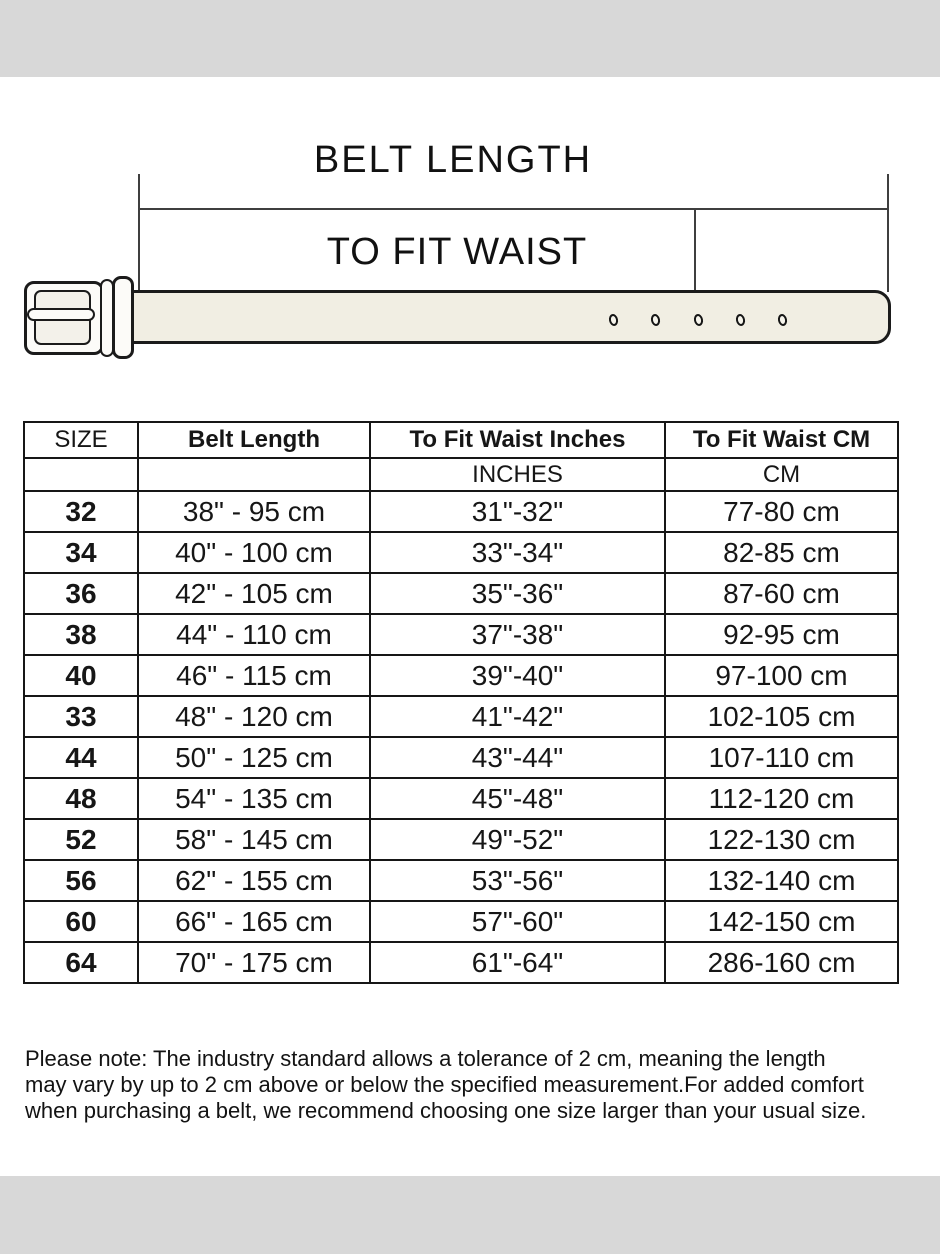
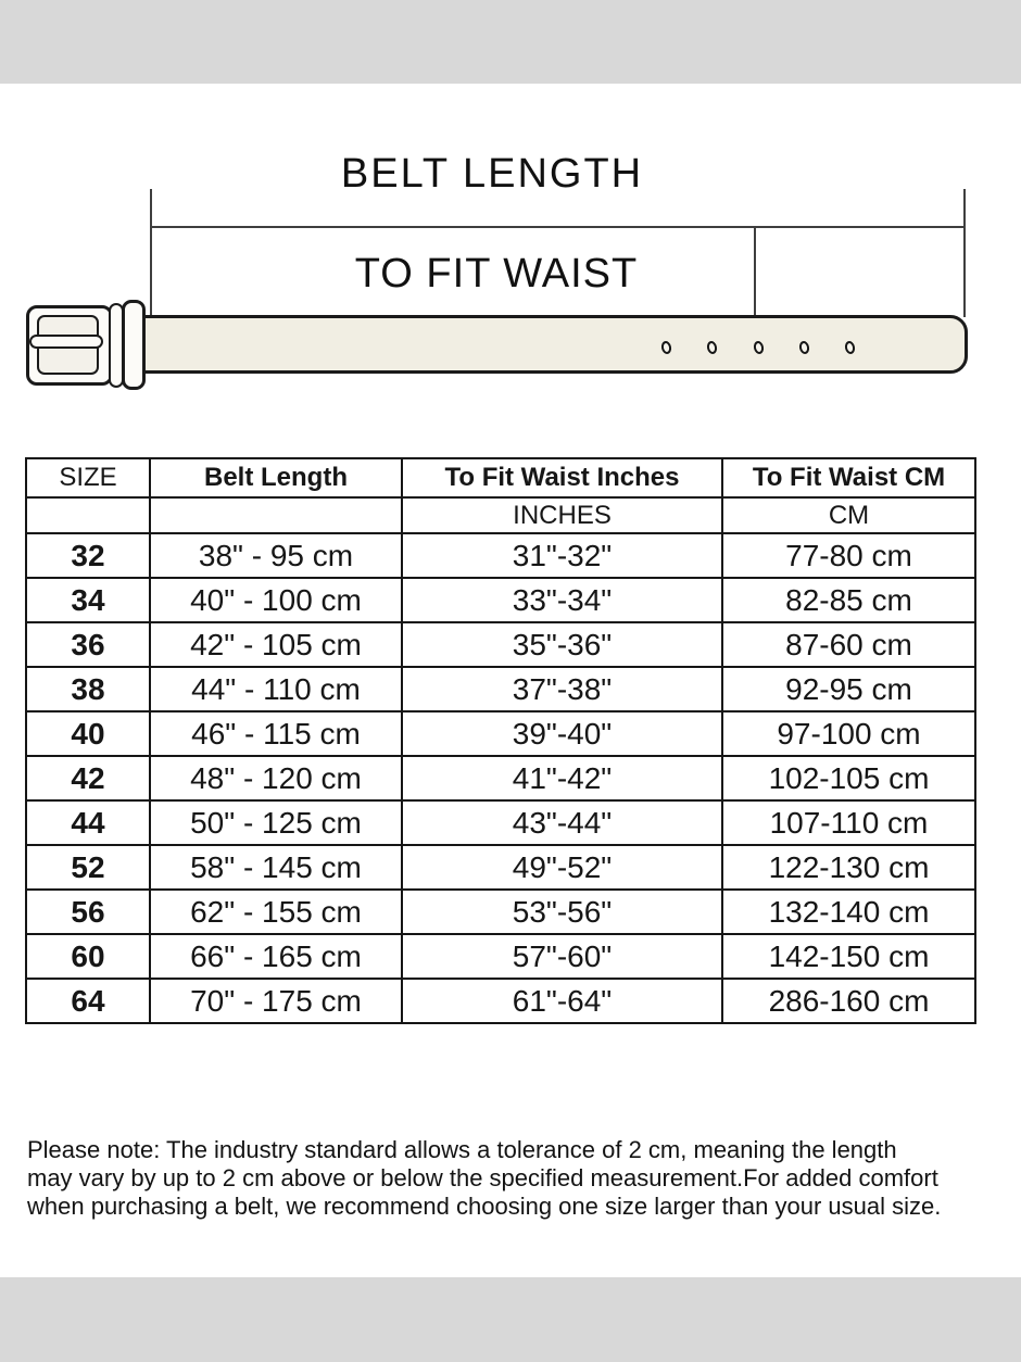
  BELT LENGTH
  TO FIT WAIST
  SIZE	Belt Length	To Fit Waist Inches	To Fit Waist CM
  		INCHES	CM
  32	38" - 95 cm	31"-32"	77-80 cm
  34	40" - 100 cm	33"-34"	82-85 cm
  36	42" - 105 cm	35"-36"	87-60 cm
  38	44" - 110 cm	37"-38"	92-95 cm
  40	46" - 115 cm	39"-40"	97-100 cm
- 33	48" - 120 cm	41"-42"	102-105 cm
+ 42	48" - 120 cm	41"-42"	102-105 cm
  44	50" - 125 cm	43"-44"	107-110 cm
- 48	54" - 135 cm	45"-48"	112-120 cm
  52	58" - 145 cm	49"-52"	122-130 cm
  56	62" - 155 cm	53"-56"	132-140 cm
  60	66" - 165 cm	57"-60"	142-150 cm
  64	70" - 175 cm	61"-64"	286-160 cm
  Please note: The industry standard allows a tolerance of 2 cm, meaning the length
  may vary by up to 2 cm above or below the specified measurement.For added comfort
  when purchasing a belt, we recommend choosing one size larger than your usual size.
